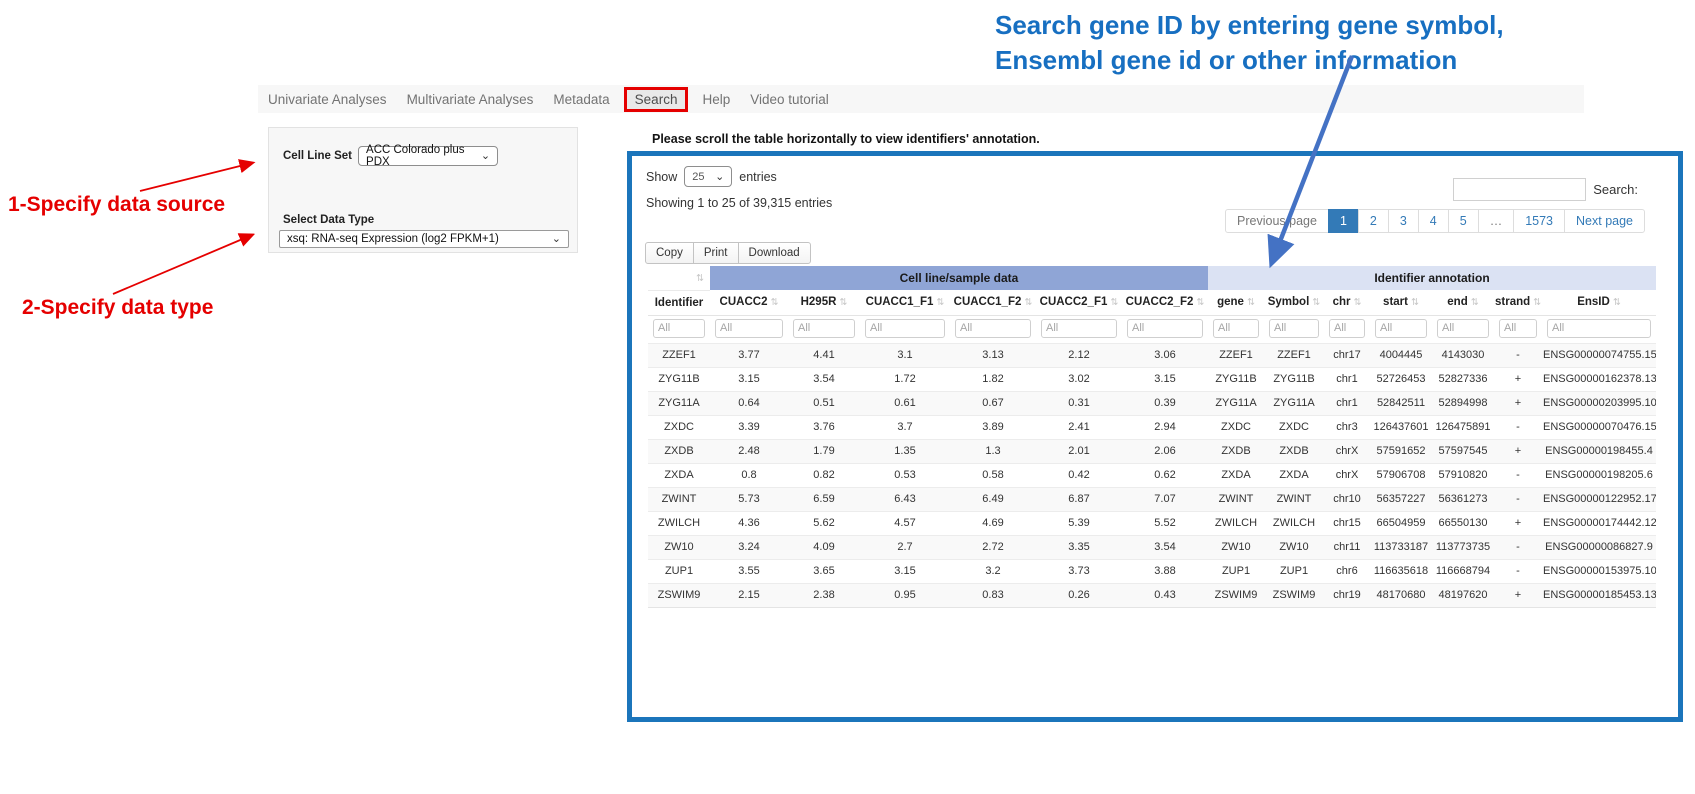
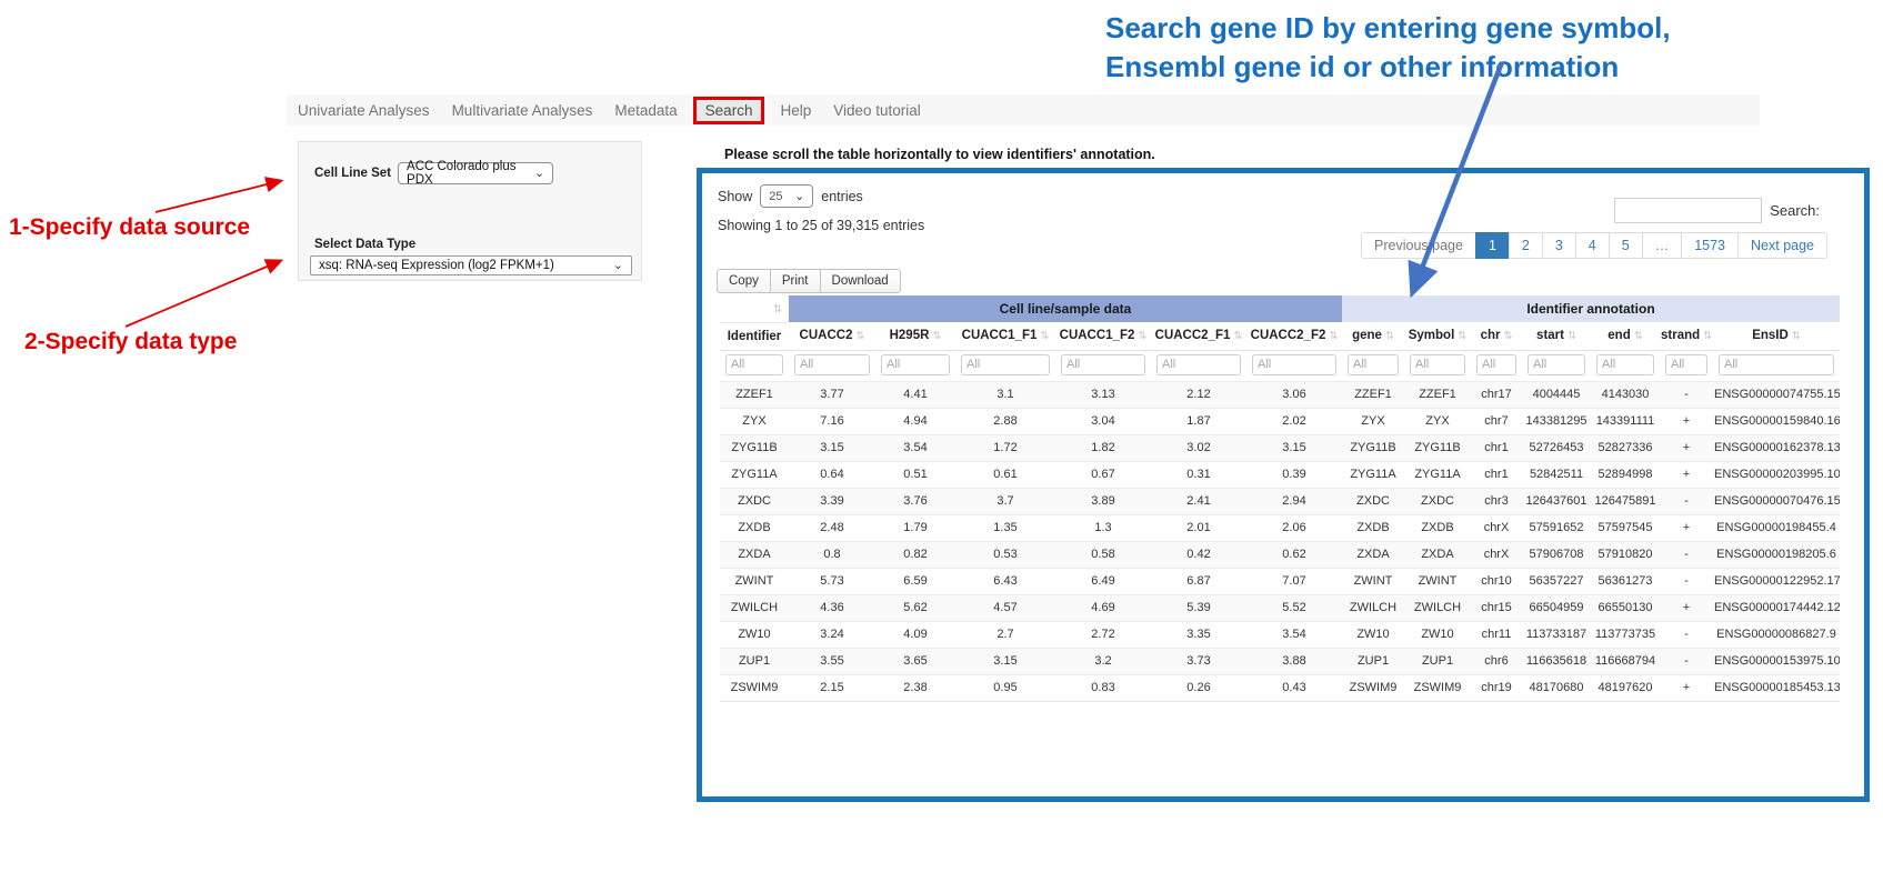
  Search gene ID by entering gene symbol,
  Ensembl gene id or other information
  1-Specify data source
  2-Specify data type
  Univariate Analyses
  Multivariate Analyses
  Metadata
  Search
  Help
  Video tutorial
  Cell Line Set
  ACC Colorado plus PDX
  ⌄
  Select Data Type
  xsq: RNA-seq Expression (log2 FPKM+1)
  ⌄
  Please scroll the table horizontally to view identifiers' annotation.
  Show
  25
  ⌄
  entries
  Showing 1 to 25 of 39,315 entries
  Search:
  Previous page
  1
  2
  3
  4
  5
  …
  1573
  Next page
  Copy
  Print
  Download
  ⇅	Cell line/sample data	Identifier annotation
  Identifier	CUACC2 ⇅	H295R ⇅	CUACC1_F1 ⇅	CUACC1_F2 ⇅	CUACC2_F1 ⇅	CUACC2_F2 ⇅	gene ⇅	Symbol ⇅	chr ⇅	start ⇅	end ⇅	strand ⇅	EnsID ⇅
  All	All	All	All	All	All	All	All	All	All	All	All	All	All
  ZZEF1	3.77	4.41	3.1	3.13	2.12	3.06	ZZEF1	ZZEF1	chr17	4004445	4143030	-	ENSG00000074755.15
+ ZYX	7.16	4.94	2.88	3.04	1.87	2.02	ZYX	ZYX	chr7	143381295	143391111	+	ENSG00000159840.16
  ZYG11B	3.15	3.54	1.72	1.82	3.02	3.15	ZYG11B	ZYG11B	chr1	52726453	52827336	+	ENSG00000162378.13
  ZYG11A	0.64	0.51	0.61	0.67	0.31	0.39	ZYG11A	ZYG11A	chr1	52842511	52894998	+	ENSG00000203995.10
  ZXDC	3.39	3.76	3.7	3.89	2.41	2.94	ZXDC	ZXDC	chr3	126437601	126475891	-	ENSG00000070476.15
  ZXDB	2.48	1.79	1.35	1.3	2.01	2.06	ZXDB	ZXDB	chrX	57591652	57597545	+	ENSG00000198455.4
  ZXDA	0.8	0.82	0.53	0.58	0.42	0.62	ZXDA	ZXDA	chrX	57906708	57910820	-	ENSG00000198205.6
  ZWINT	5.73	6.59	6.43	6.49	6.87	7.07	ZWINT	ZWINT	chr10	56357227	56361273	-	ENSG00000122952.17
  ZWILCH	4.36	5.62	4.57	4.69	5.39	5.52	ZWILCH	ZWILCH	chr15	66504959	66550130	+	ENSG00000174442.12
  ZW10	3.24	4.09	2.7	2.72	3.35	3.54	ZW10	ZW10	chr11	113733187	113773735	-	ENSG00000086827.9
  ZUP1	3.55	3.65	3.15	3.2	3.73	3.88	ZUP1	ZUP1	chr6	116635618	116668794	-	ENSG00000153975.10
  ZSWIM9	2.15	2.38	0.95	0.83	0.26	0.43	ZSWIM9	ZSWIM9	chr19	48170680	48197620	+	ENSG00000185453.13
